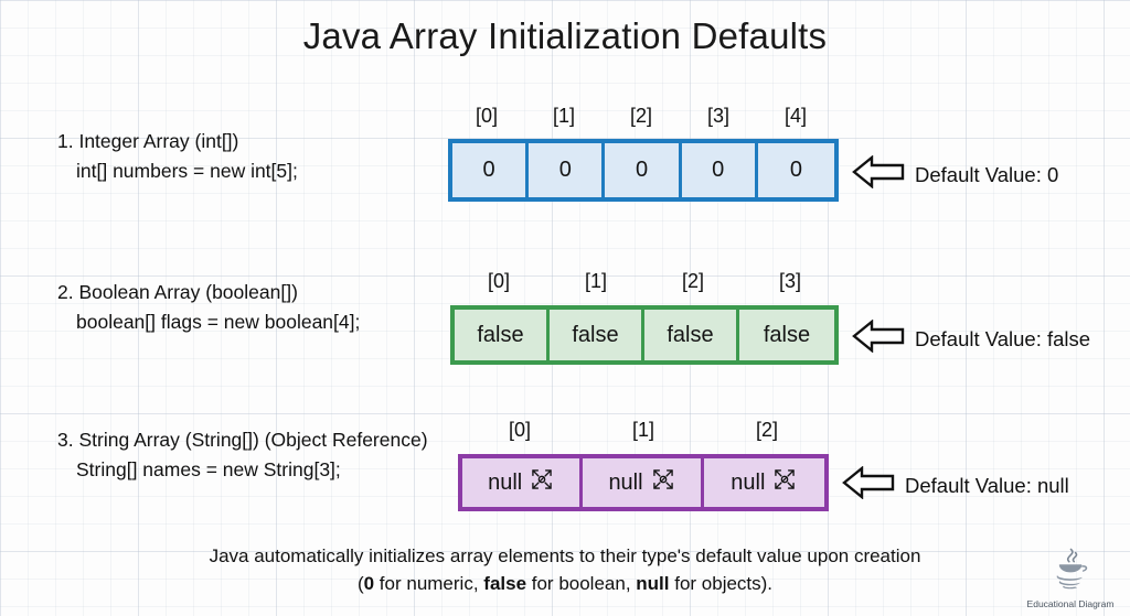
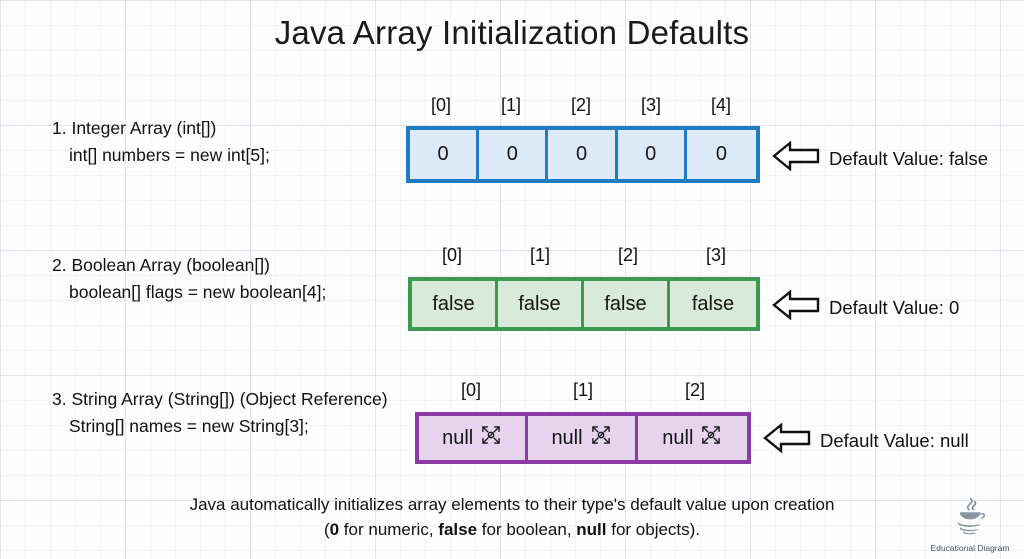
  Java Array Initialization Defaults
  1. Integer Array (int[])
  int[] numbers = new int[5];
  [0]
  [1]
  [2]
  [3]
  [4]
  0
  0
  0
  0
  0
- Default Value: 0
+ Default Value: false
  2. Boolean Array (boolean[])
  boolean[] flags = new boolean[4];
  [0]
  [1]
  [2]
  [3]
  false
  false
  false
  false
- Default Value: false
+ Default Value: 0
  3. String Array (String[]) (Object Reference)
  String[] names = new String[3];
  [0]
  [1]
  [2]
  null
  null
  null
  Default Value: null
  Java automatically initializes array elements to their type's default value upon creation
  (0 for numeric, false for boolean, null for objects).
  Educational Diagram
